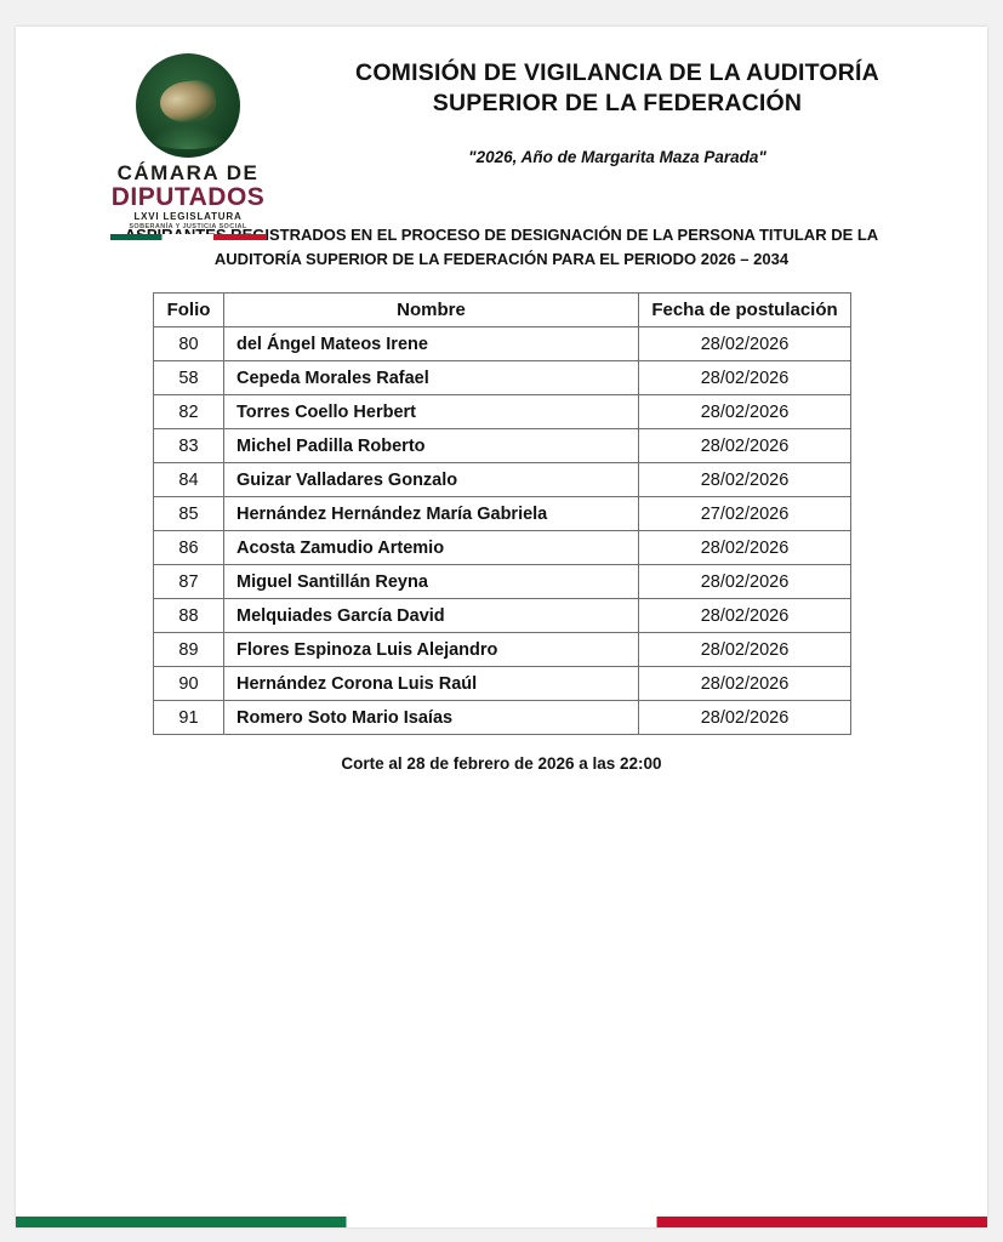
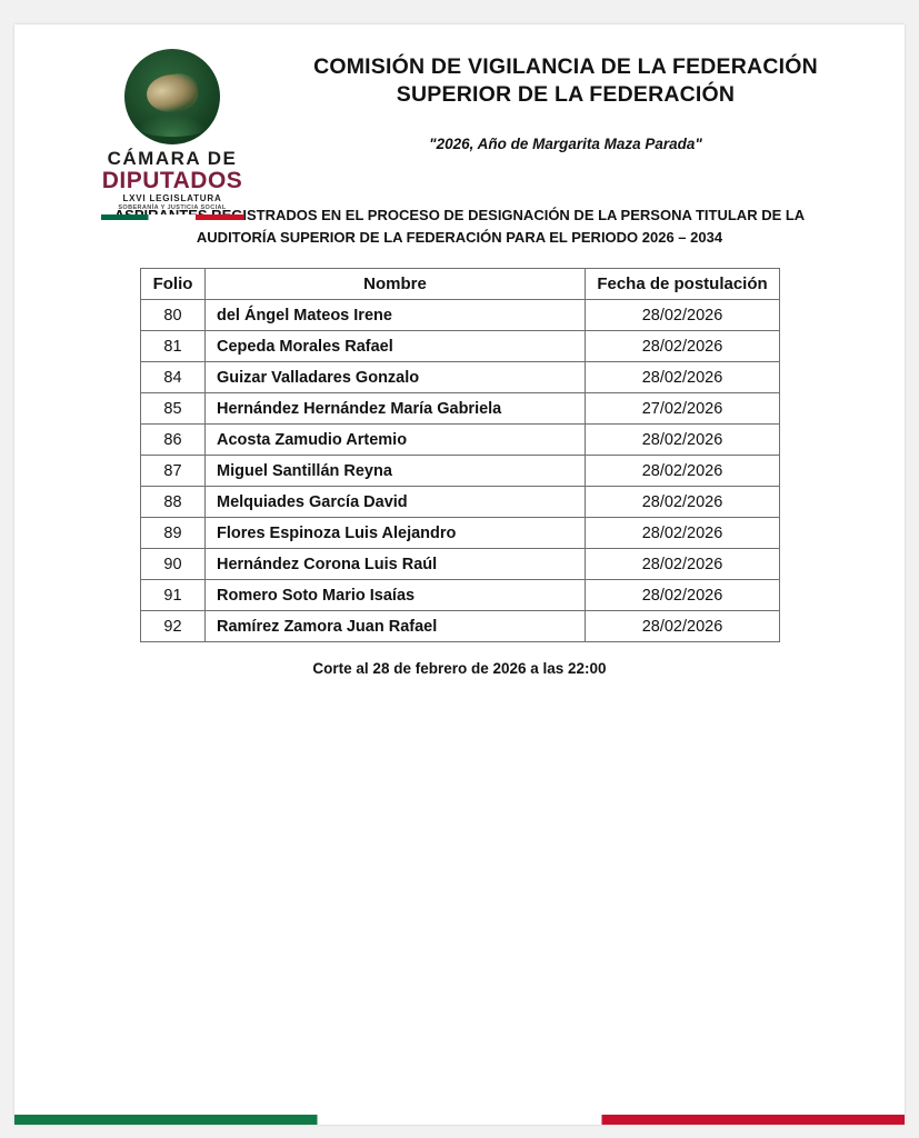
  CÁMARA DE
  DIPUTADOS
  LXVI LEGISLATURA
- COMISIÓN DE VIGILANCIA DE LA AUDITORÍA SUPERIOR DE LA FEDERACIÓN
+ COMISIÓN DE VIGILANCIA DE LA FEDERACIÓN SUPERIOR DE LA FEDERACIÓN
  "2026, Año de Margarita Maza Parada"
  ISTRADOS EN EL PROCESO DE DESIGNACIÓN DE LA PERSONA TITULAR DE LA AUDITORÍA SUPERIOR DE LA FEDERACIÓN PARA EL PERIODO 2026 – 2034
  Folio	Nombre	Fecha de postulación
  80	del Ángel Mateos Irene	28/02/2026
- 58	Cepeda Morales Rafael	28/02/2026
+ 81	Cepeda Morales Rafael	28/02/2026
- 82	Torres Coello Herbert	28/02/2026
- 83	Michel Padilla Roberto	28/02/2026
  84	Guizar Valladares Gonzalo	28/02/2026
  85	Hernández Hernández María Gabriela	27/02/2026
  86	Acosta Zamudio Artemio	28/02/2026
  87	Miguel Santillán Reyna	28/02/2026
  88	Melquiades García David	28/02/2026
  89	Flores Espinoza Luis Alejandro	28/02/2026
  90	Hernández Corona Luis Raúl	28/02/2026
  91	Romero Soto Mario Isaías	28/02/2026
+ 92	Ramírez Zamora Juan Rafael	28/02/2026
  Corte al 28 de febrero de 2026 a las 22:00
